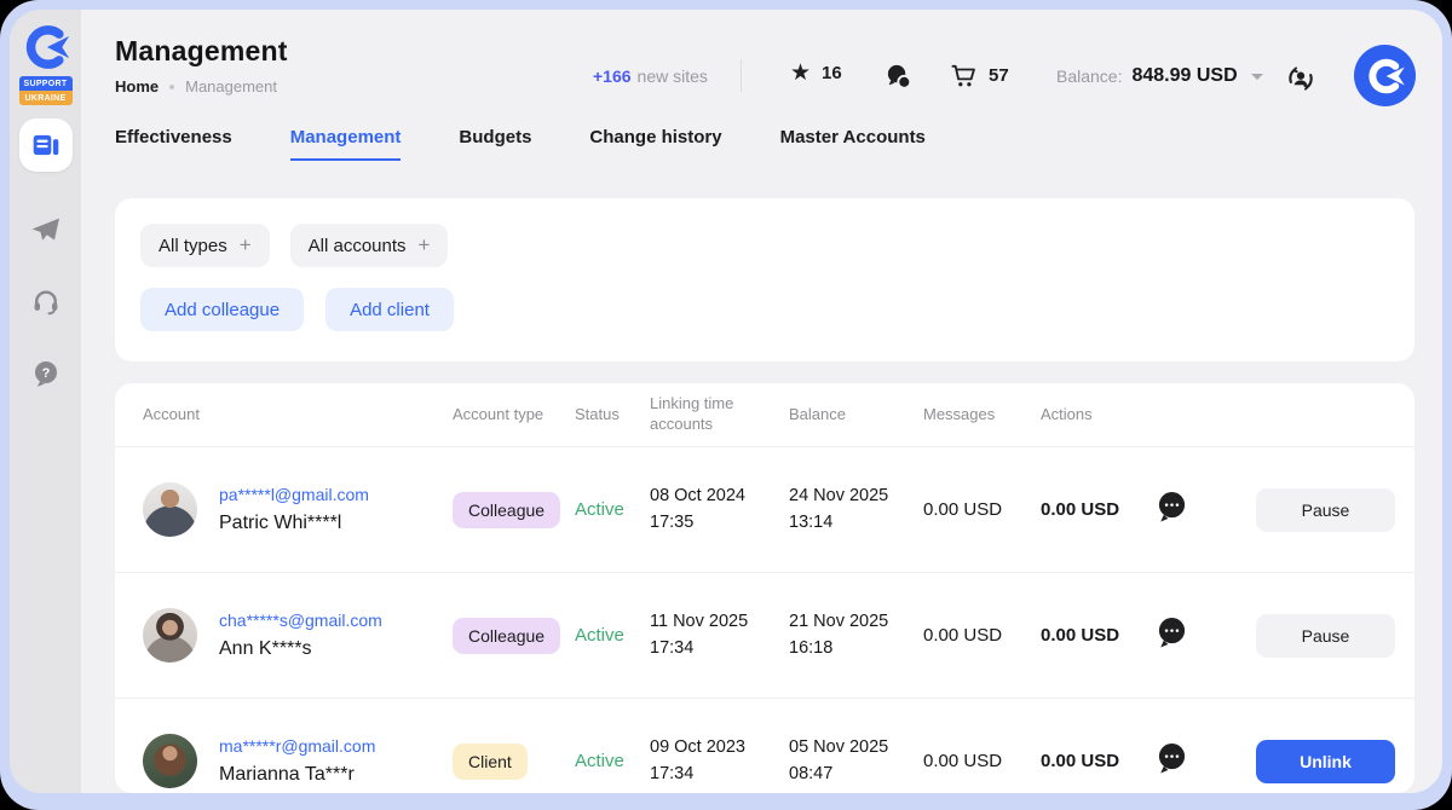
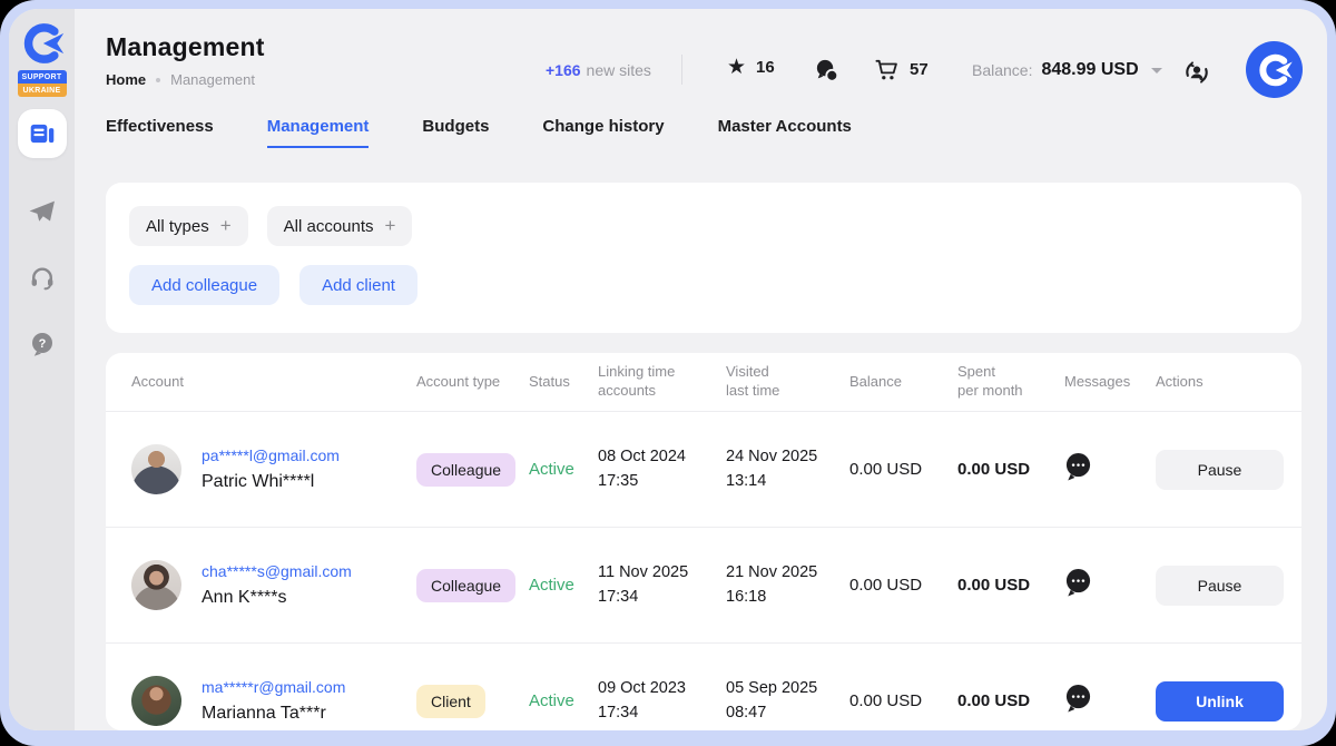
  ?
  Management
  Home
  Management
  +166 new sites
  ★
  16
  57
  Balance:
  848.99 USD
  Effectiveness
  Management
  Budgets
  Change history
  Master Accounts
  All types
  +
  All accounts
  +
  Add colleague
  Add client
  Account
  Account type
  Status
  Linking time
  accounts
+ Visited
+ last time
  Balance
+ Spent
+ per month
  Messages
  Actions
  pa*****l@gmail.com
  Patric Whi****l
  Colleague
  Active
  08 Oct 2024
  17:35
  24 Nov 2025
  13:14
  0.00 USD
  0.00 USD
  Pause
  cha*****s@gmail.com
  Ann K****s
  Colleague
  Active
  11 Nov 2025
  17:34
  21 Nov 2025
  16:18
  0.00 USD
  0.00 USD
  Pause
  ma*****r@gmail.com
  Marianna Ta***r
  Client
  Active
  09 Oct 2023
  17:34
- 05 Nov 2025
+ 05 Sep 2025
  08:47
  0.00 USD
  0.00 USD
  Unlink
